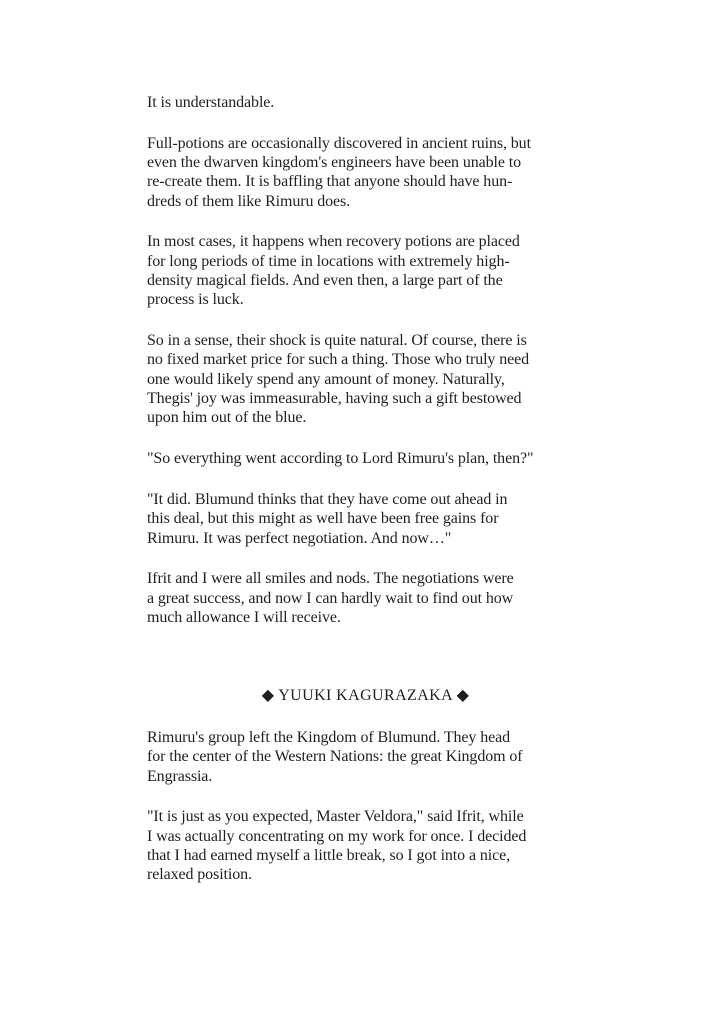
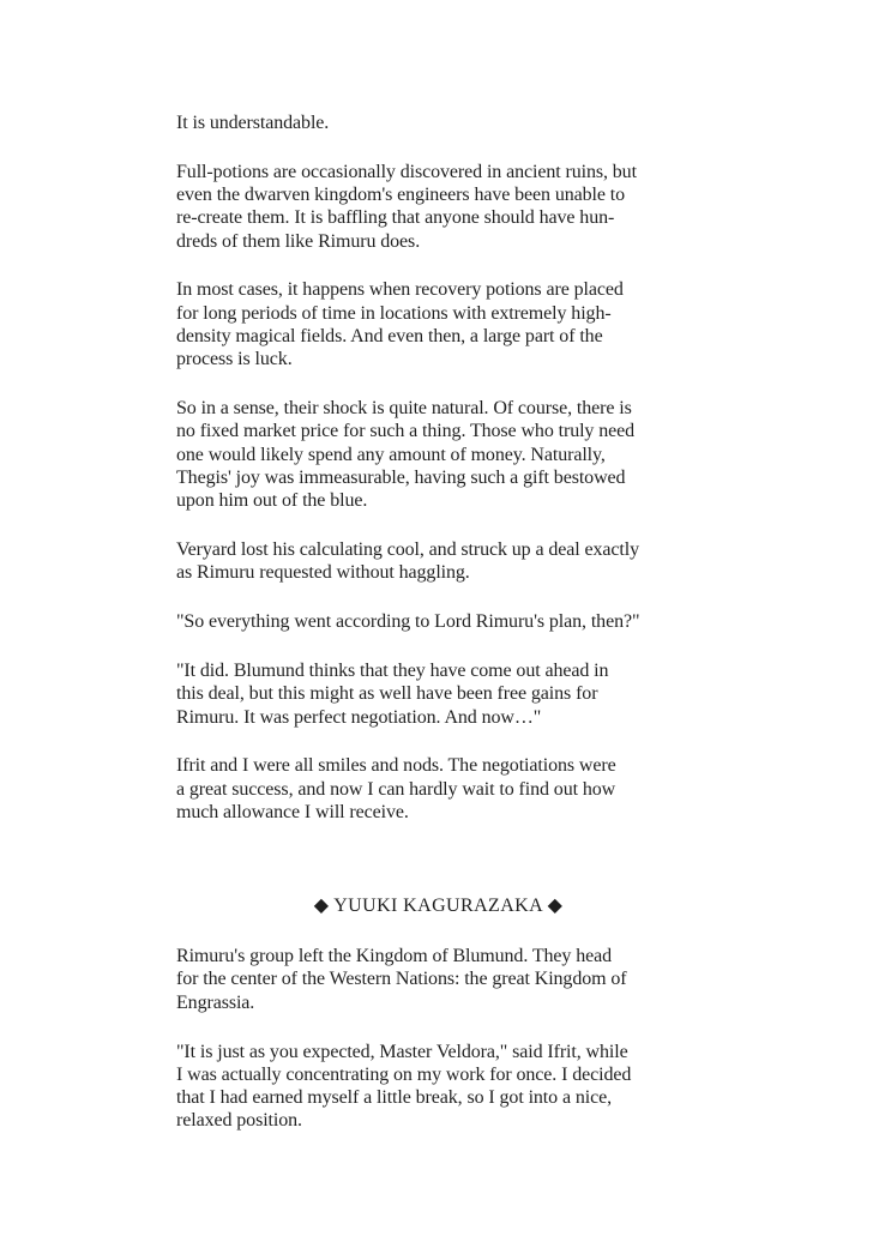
  It is understandable.
  Full-potions are occasionally discovered in ancient ruins, but
  even the dwarven kingdom's engineers have been unable to
  re-create them. It is baffling that anyone should have hun-
  dreds of them like Rimuru does.
  In most cases, it happens when recovery potions are placed
  for long periods of time in locations with extremely high-
  density magical fields. And even then, a large part of the
  process is luck.
  So in a sense, their shock is quite natural. Of course, there is
  no fixed market price for such a thing. Those who truly need
  one would likely spend any amount of money. Naturally,
  Thegis' joy was immeasurable, having such a gift bestowed
  upon him out of the blue.
+ Veryard lost his calculating cool, and struck up a deal exactly
+ as Rimuru requested without haggling.
  "So everything went according to Lord Rimuru's plan, then?"
  "It did. Blumund thinks that they have come out ahead in
  this deal, but this might as well have been free gains for
  Rimuru. It was perfect negotiation. And now…"
  Ifrit and I were all smiles and nods. The negotiations were
  a great success, and now I can hardly wait to find out how
  much allowance I will receive.
  ◆ YUUKI KAGURAZAKA ◆
  Rimuru's group left the Kingdom of Blumund. They head
  for the center of the Western Nations: the great Kingdom of
  Engrassia.
  "It is just as you expected, Master Veldora," said Ifrit, while
  I was actually concentrating on my work for once. I decided
  that I had earned myself a little break, so I got into a nice,
  relaxed position.
